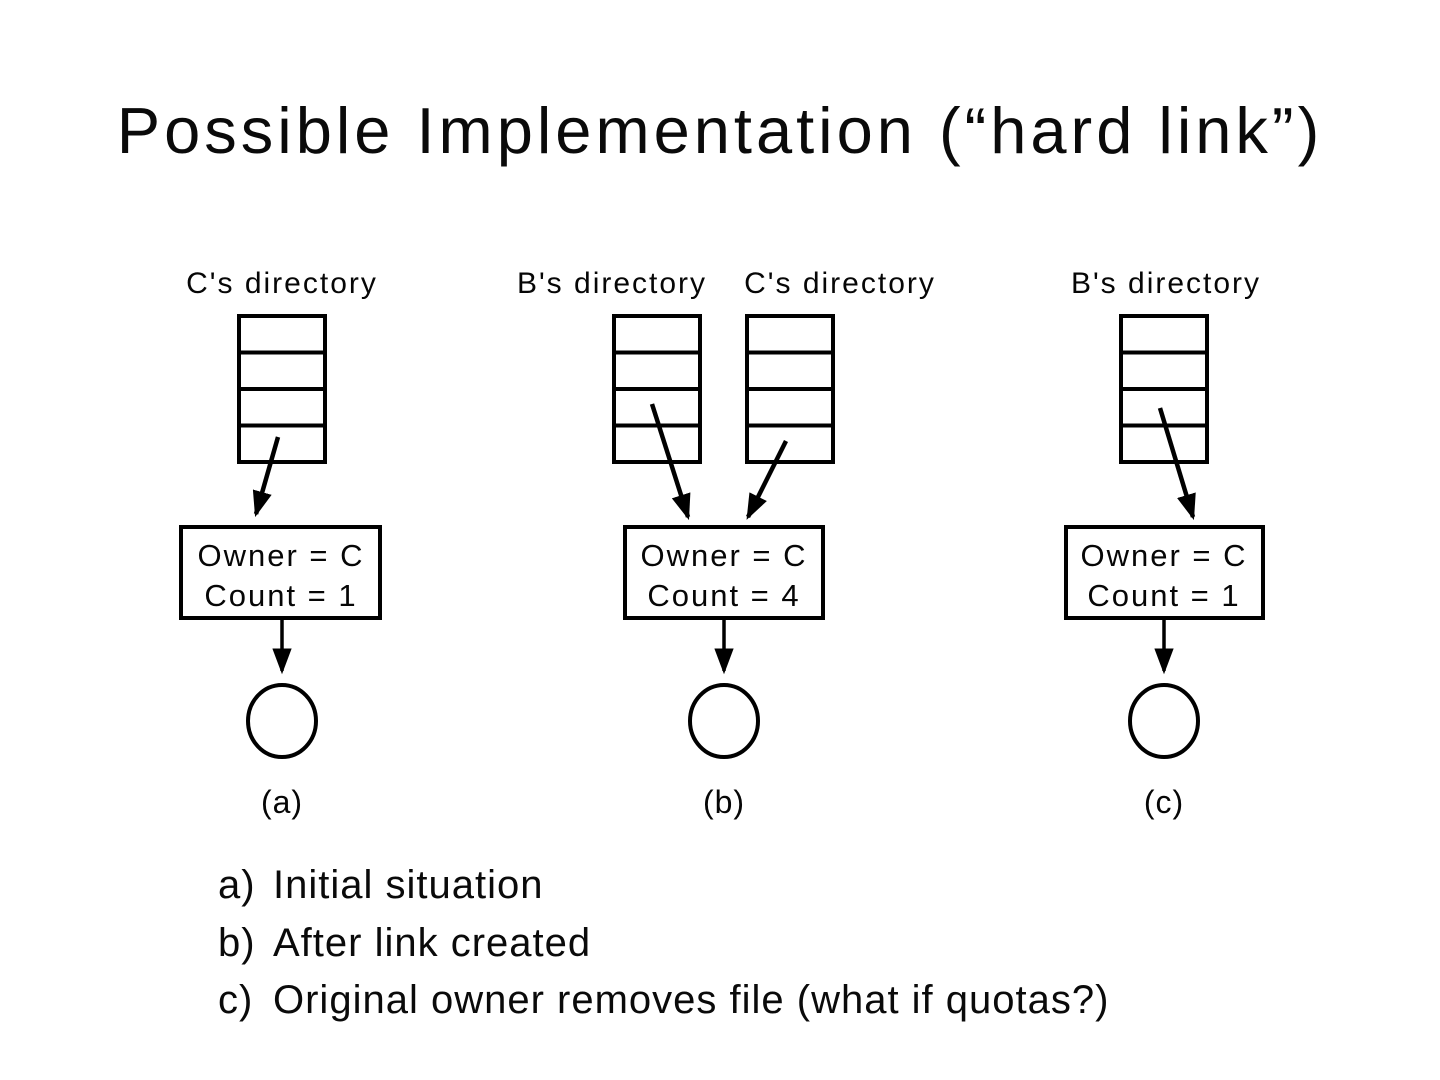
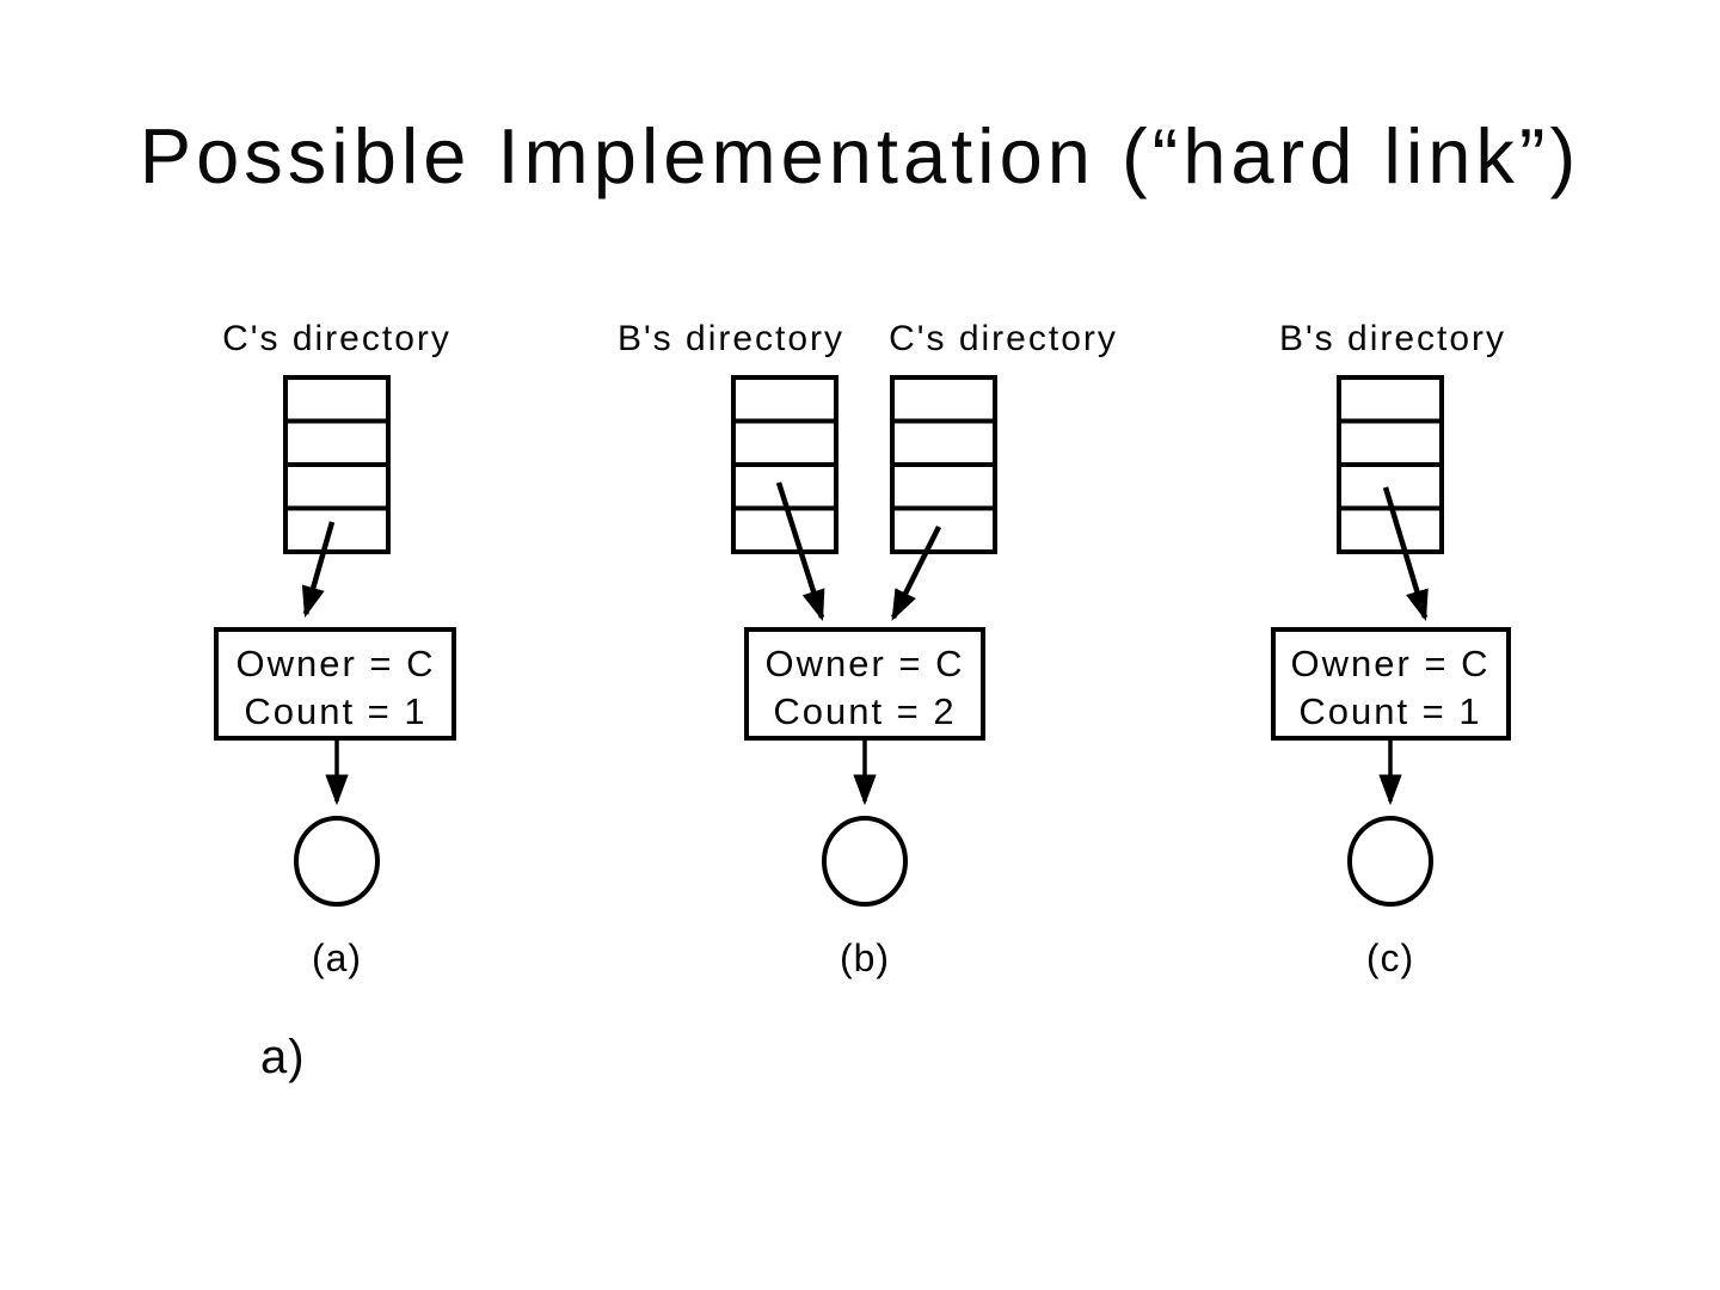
  Possible Implementation (“hard link”)
  C's directory
  Owner = C
  Count = 1
  (a)
  B's directory
  C's directory
  Owner = C
- Count = 4
+ Count = 2
  (b)
  B's directory
  Owner = C
  Count = 1
  (c)
  a)
- Initial situation
- b)
- After link created
- c)
- Original owner removes file (what if quotas?)
